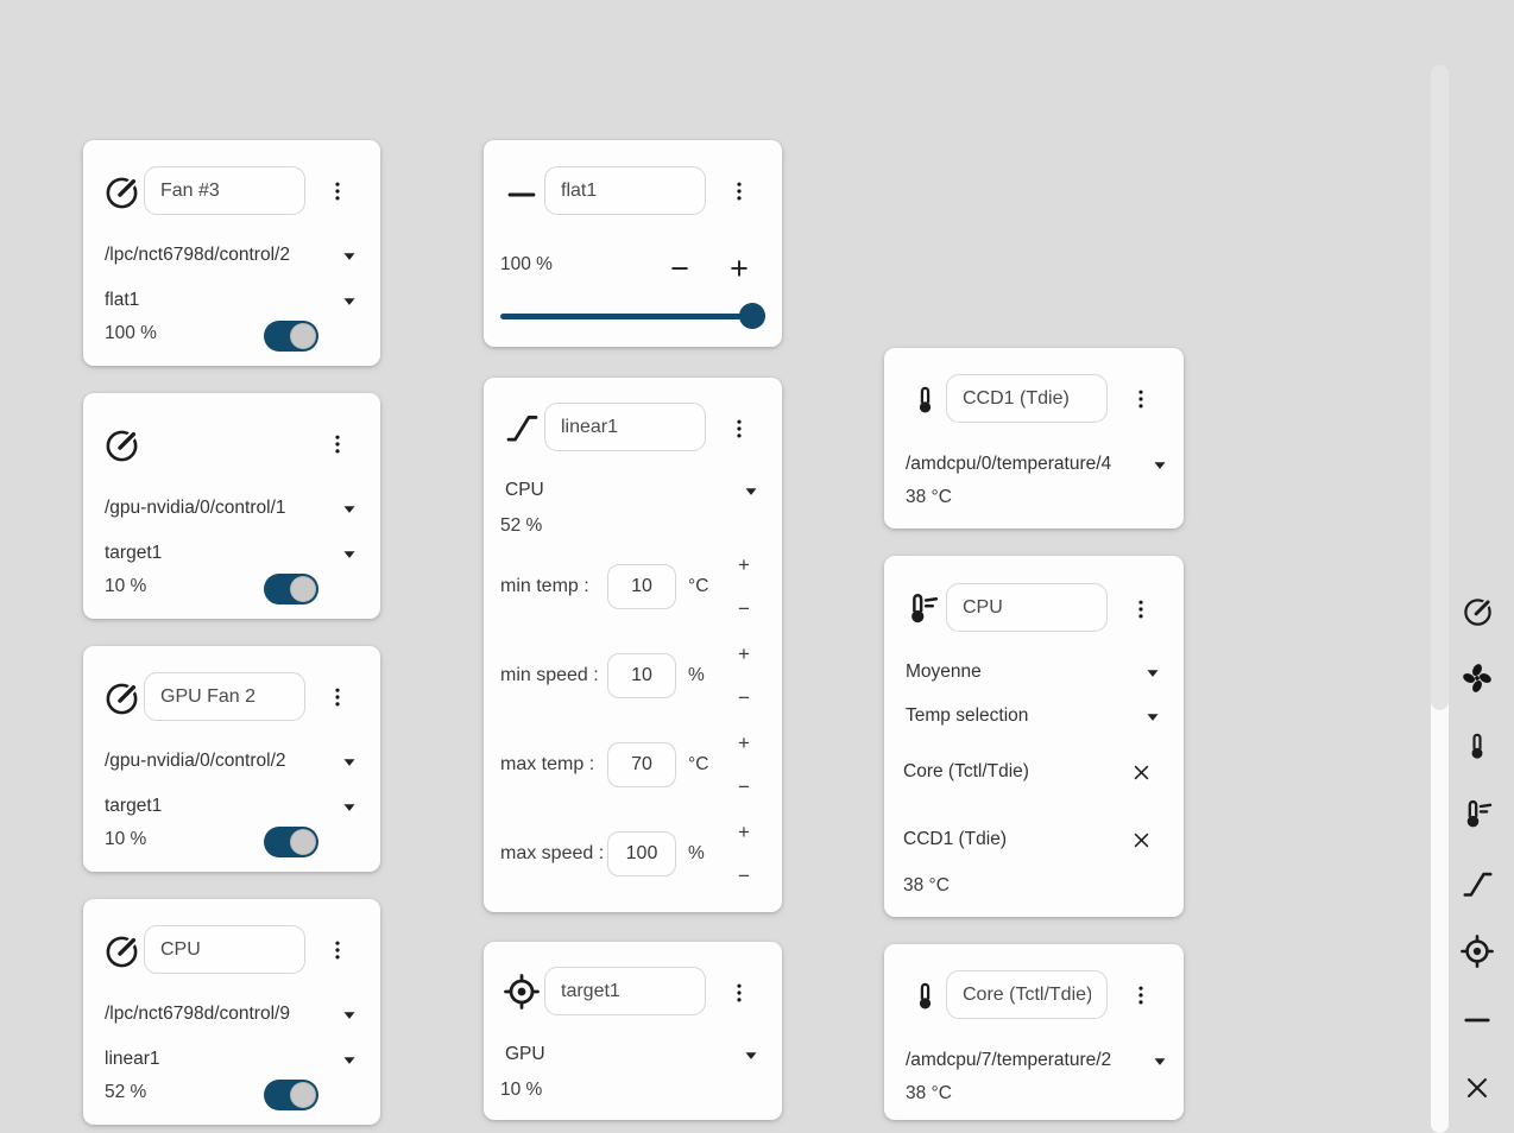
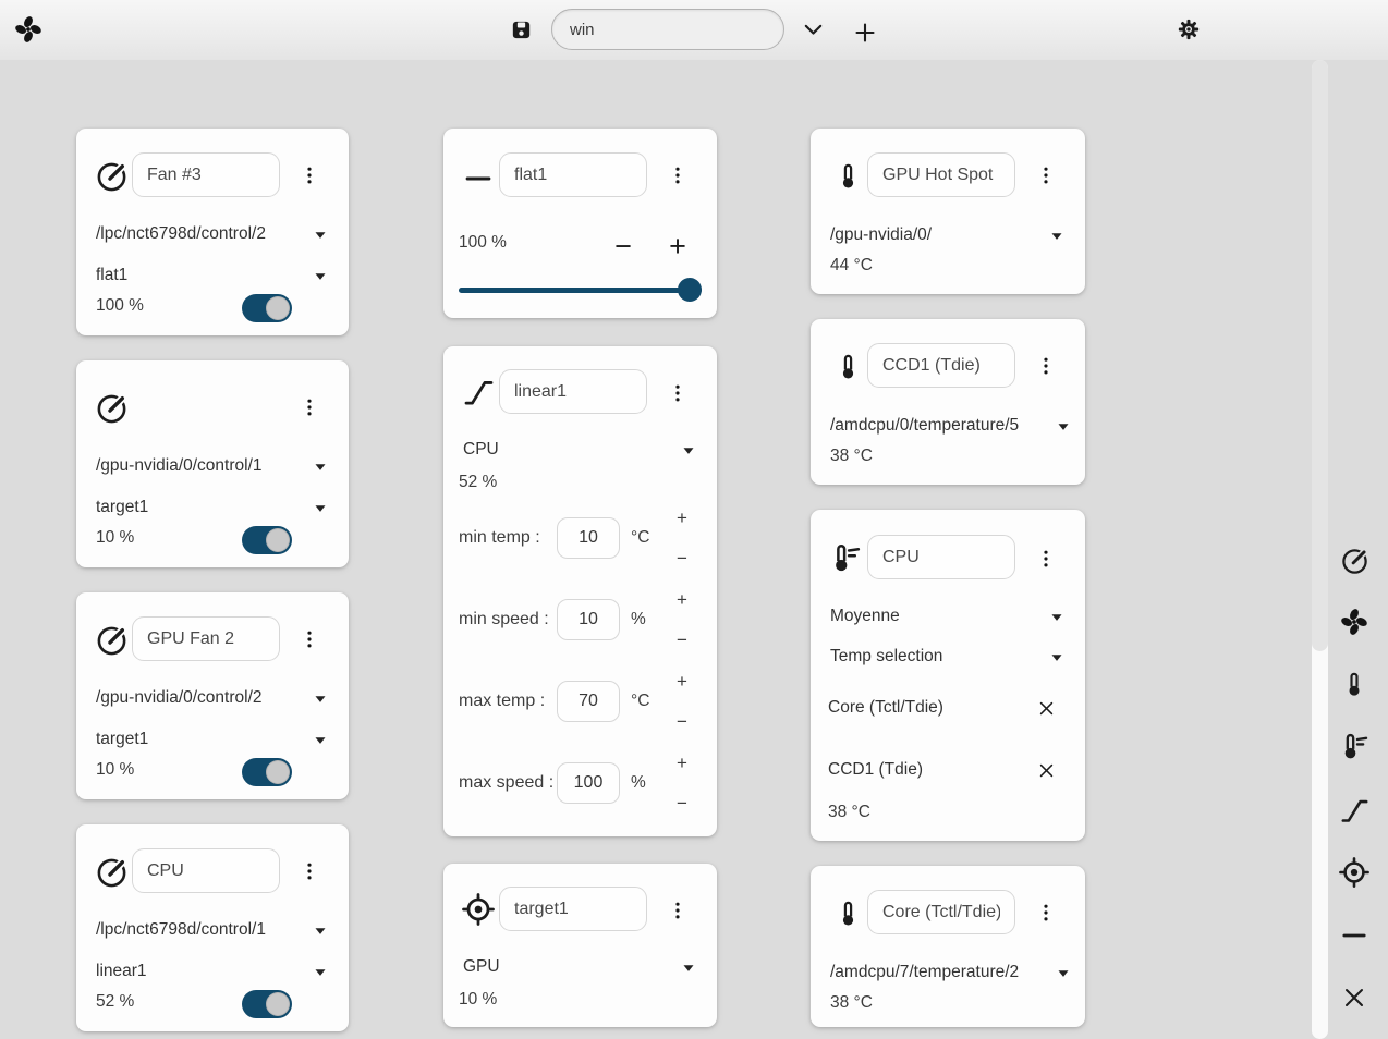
+ win
  Fan #3
  /lpc/nct6798d/control/2
  flat1
  100 %
  /gpu-nvidia/0/control/1
  target1
  10 %
  GPU Fan 2
  /gpu-nvidia/0/control/2
  target1
  10 %
  CPU
- /lpc/nct6798d/control/9
+ /lpc/nct6798d/control/1
  linear1
  52 %
  flat1
  100 %
  −
  +
  linear1
  CPU
  52 %
  min temp :
  10
  °C
  +
  −
  min speed :
  10
  %
  +
  −
  max temp :
  70
  °C
  +
  −
  max speed :
  100
  %
  +
  −
  target1
  GPU
  10 %
+ GPU Hot Spot
+ /gpu-nvidia/0/
+ 44 °C
  CCD1 (Tdie)
- /amdcpu/0/temperature/4
+ /amdcpu/0/temperature/5
  38 °C
  CPU
  Moyenne
  Temp selection
  Core (Tctl/Tdie)
  CCD1 (Tdie)
  38 °C
  Core (Tctl/Tdie)
  /amdcpu/7/temperature/2
  38 °C
